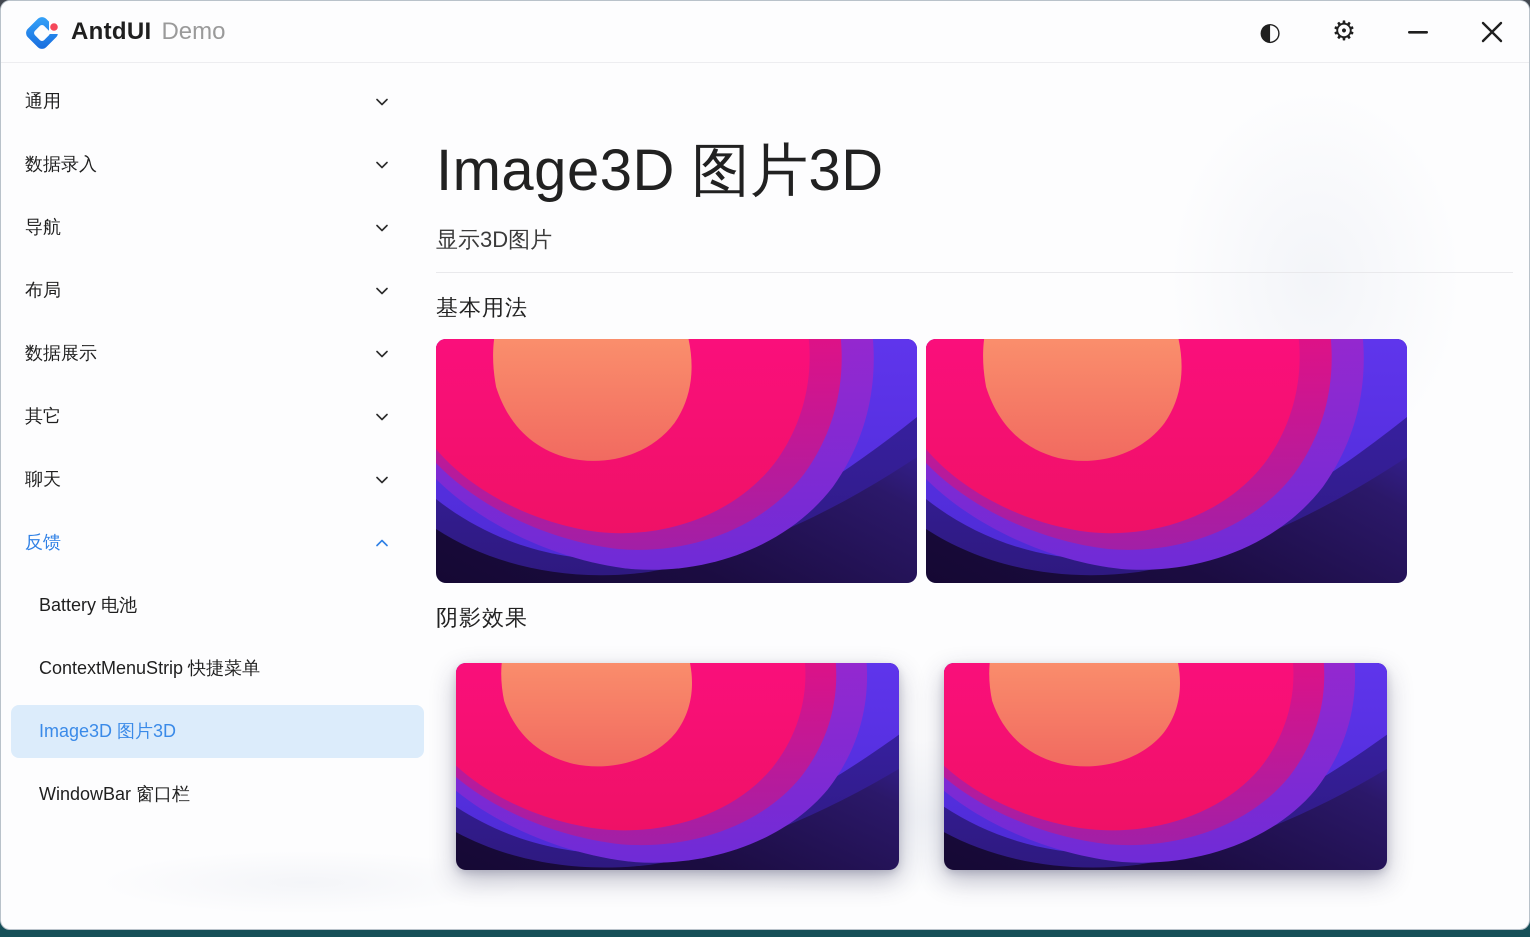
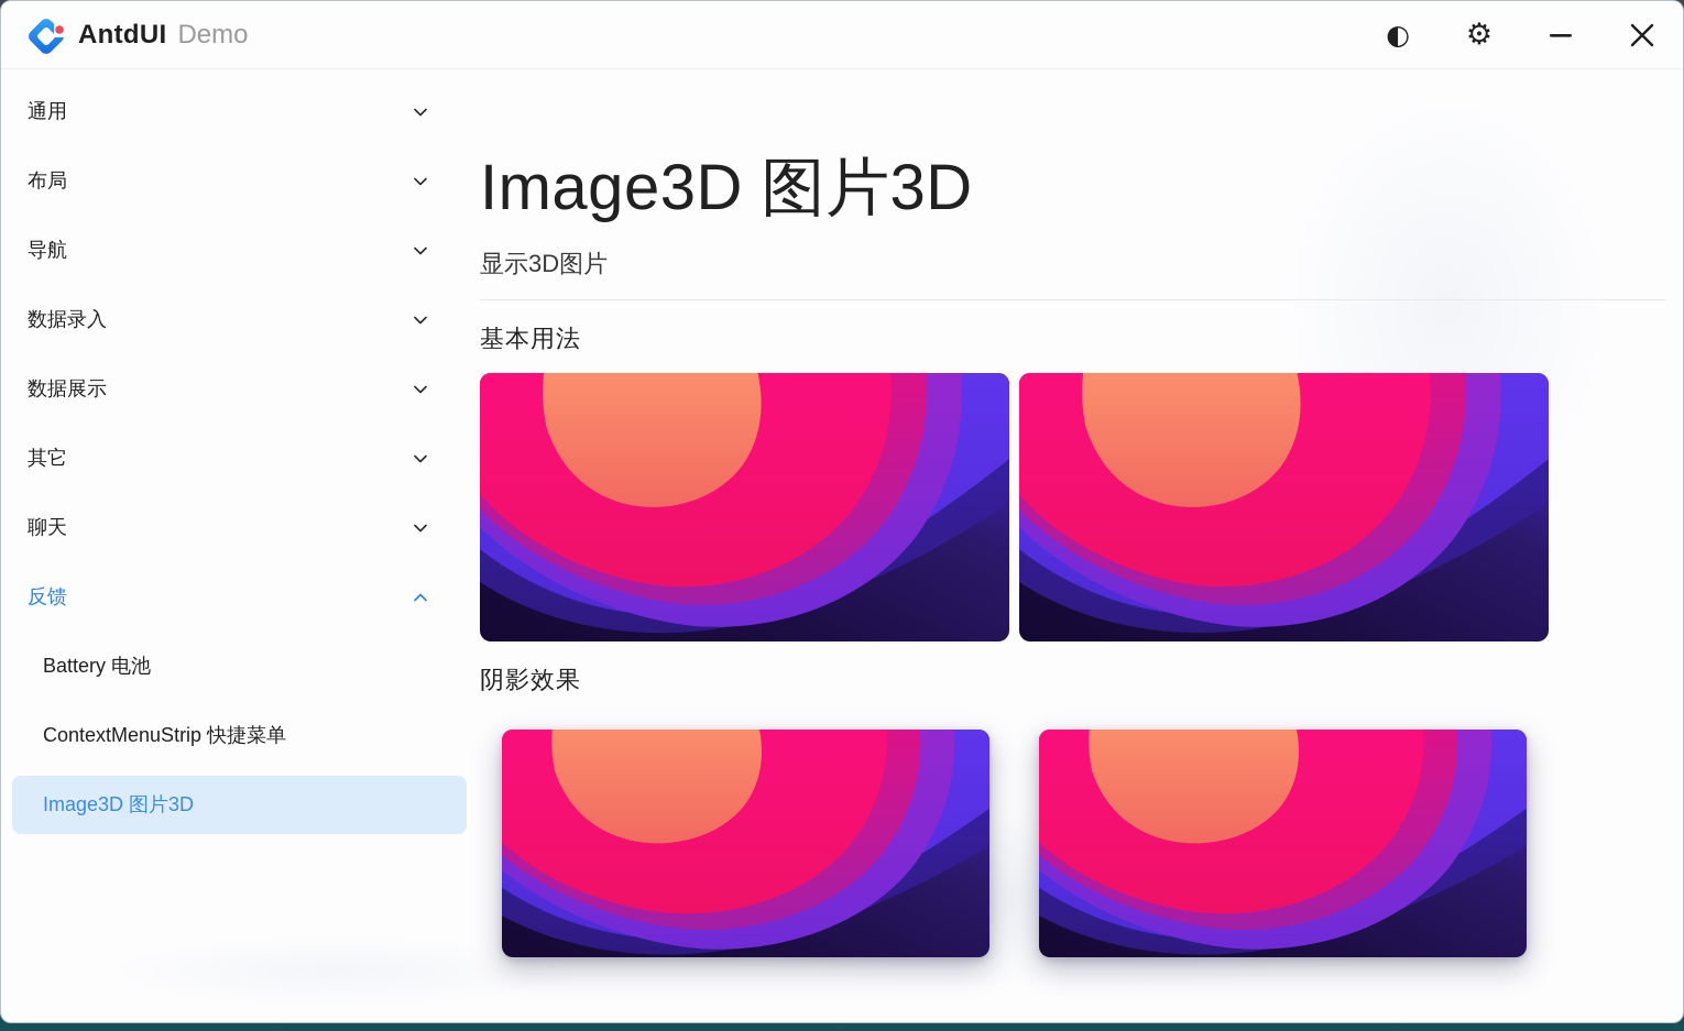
  AntdUI
  Demo
  ◐
  ⚙
  通用
- 数据录入
+ 布局
  导航
- 布局
+ 数据录入
  数据展示
  其它
  聊天
  反馈
  Battery 电池
  ContextMenuStrip 快捷菜单
  Image3D 图片3D
- WindowBar 窗口栏
  Image3D 图片3D
  显示3D图片
  基本用法
  阴影效果
